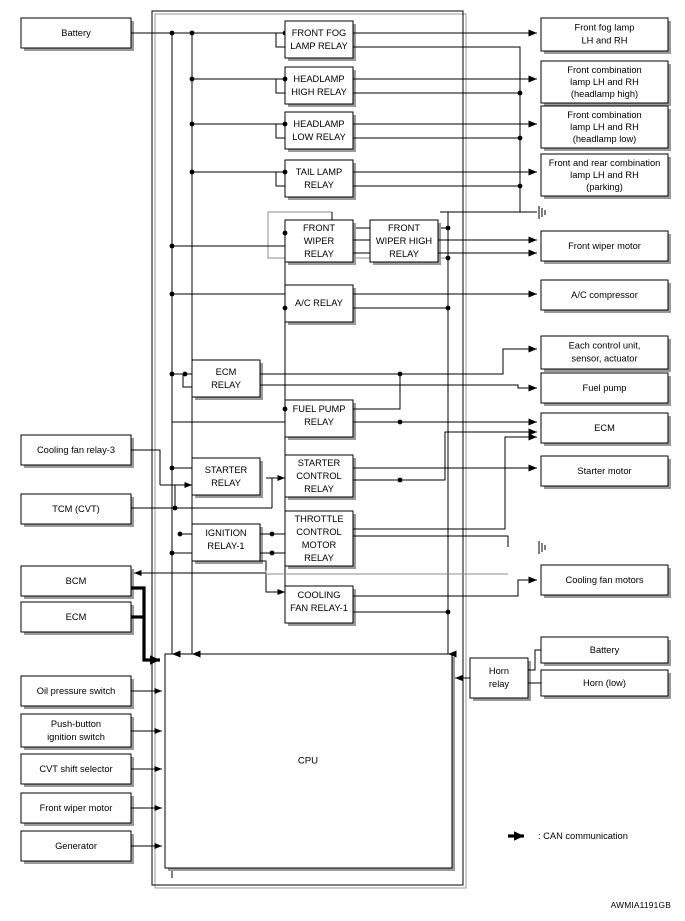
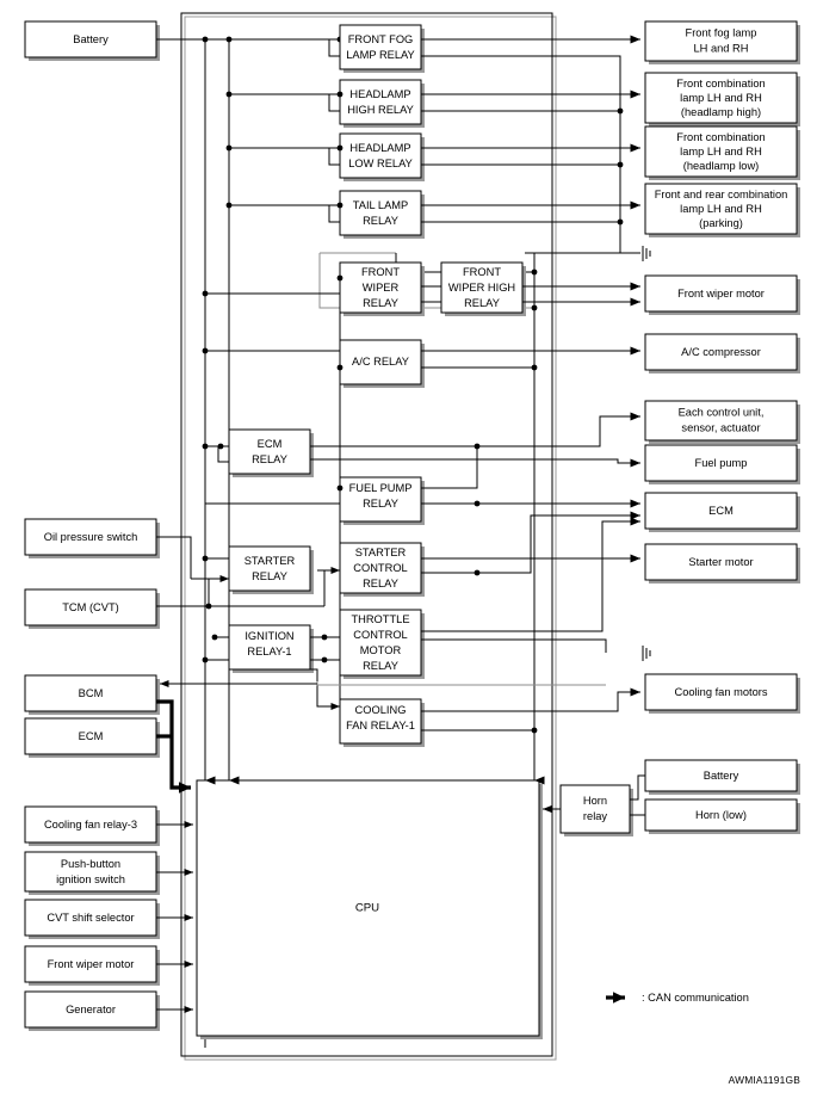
  Battery
  FRONT FOG
  LAMP RELAY
  HEADLAMP
  HIGH RELAY
  HEADLAMP
  LOW RELAY
  TAIL LAMP
  RELAY
  FRONT
  WIPER
  RELAY
  FRONT
  WIPER HIGH
  RELAY
  A/C RELAY
  ECM
  RELAY
  FUEL PUMP
  RELAY
  STARTER
  RELAY
  STARTER
  CONTROL
  RELAY
  IGNITION
  RELAY-1
  THROTTLE
  CONTROL
  MOTOR
  RELAY
  COOLING
  FAN RELAY-1
- Cooling fan relay-3
+ Oil pressure switch
  TCM (CVT)
  BCM
  ECM
- Oil pressure switch
+ Cooling fan relay-3
  Push-button
  ignition switch
  CVT shift selector
  Front wiper motor
  Generator
  CPU
  Front fog lamp
  LH and RH
  Front combination
  lamp LH and RH
  (headlamp high)
  Front combination
  lamp LH and RH
  (headlamp low)
  Front and rear combination
  lamp LH and RH
  (parking)
  Front wiper motor
  A/C compressor
  Each control unit,
  sensor, actuator
  Fuel pump
  ECM
  Starter motor
  Cooling fan motors
  Horn
  relay
  Battery
  Horn (low)
  : CAN communication
  AWMIA1191GB
